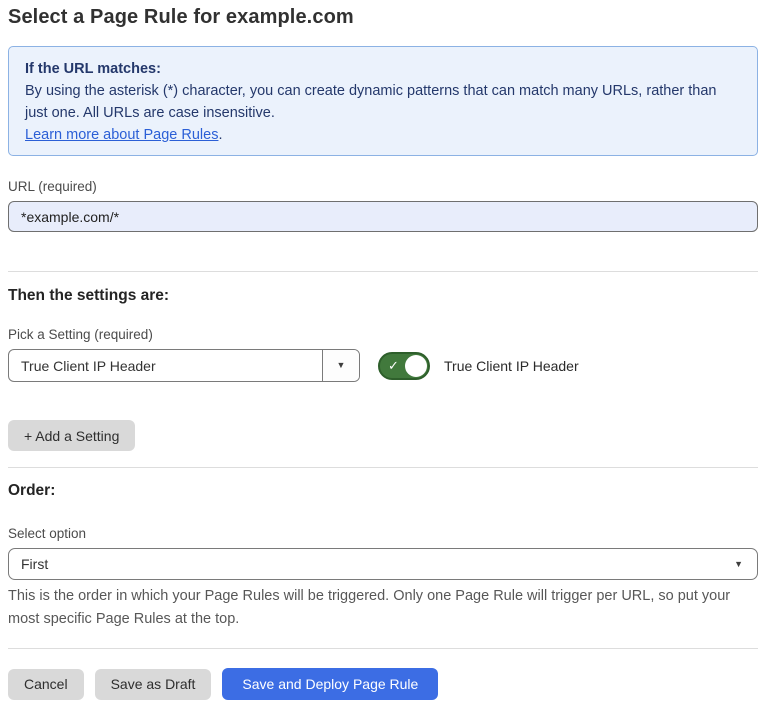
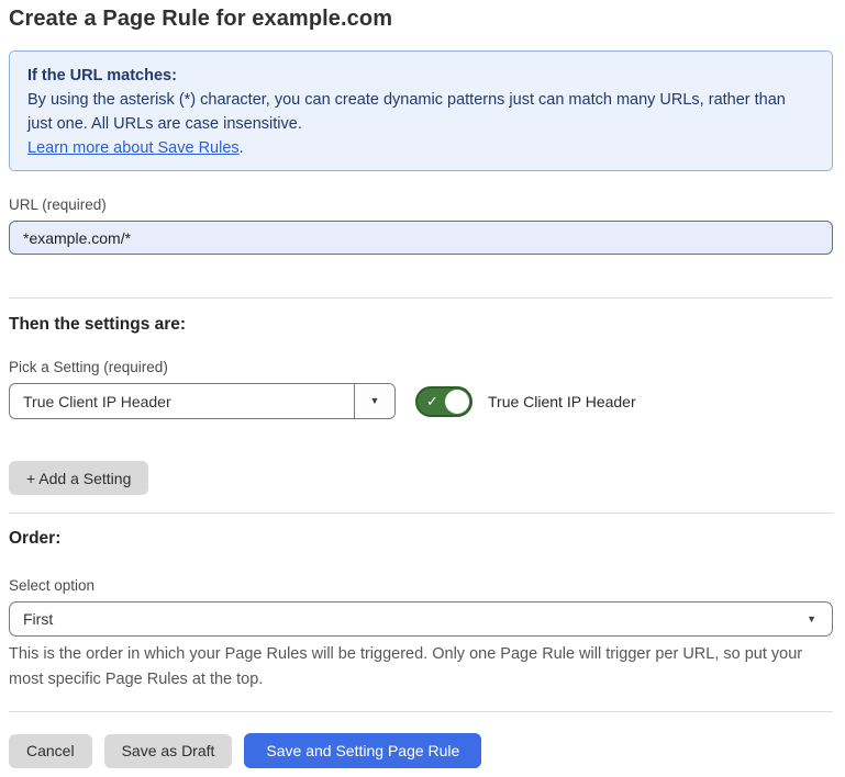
- Select a Page Rule for example.com
+ Create a Page Rule for example.com
  If the URL matches:
- By using the asterisk (*) character, you can create dynamic patterns that can match many URLs, rather than just one. All URLs are case insensitive.
+ By using the asterisk (*) character, you can create dynamic patterns just can match many URLs, rather than just one. All URLs are case insensitive.
- Learn more about Page Rules.
+ Learn more about Save Rules.
  URL (required)
  *example.com/*
  Then the settings are:
  Pick a Setting (required)
  True Client IP Header
  ▼
  ✓
  True Client IP Header
  + Add a Setting
  Order:
  Select option
  First
  ▼
  This is the order in which your Page Rules will be triggered. Only one Page Rule will trigger per URL, so put your most specific Page Rules at the top.
  Cancel
  Save as Draft
- Save and Deploy Page Rule
+ Save and Setting Page Rule
